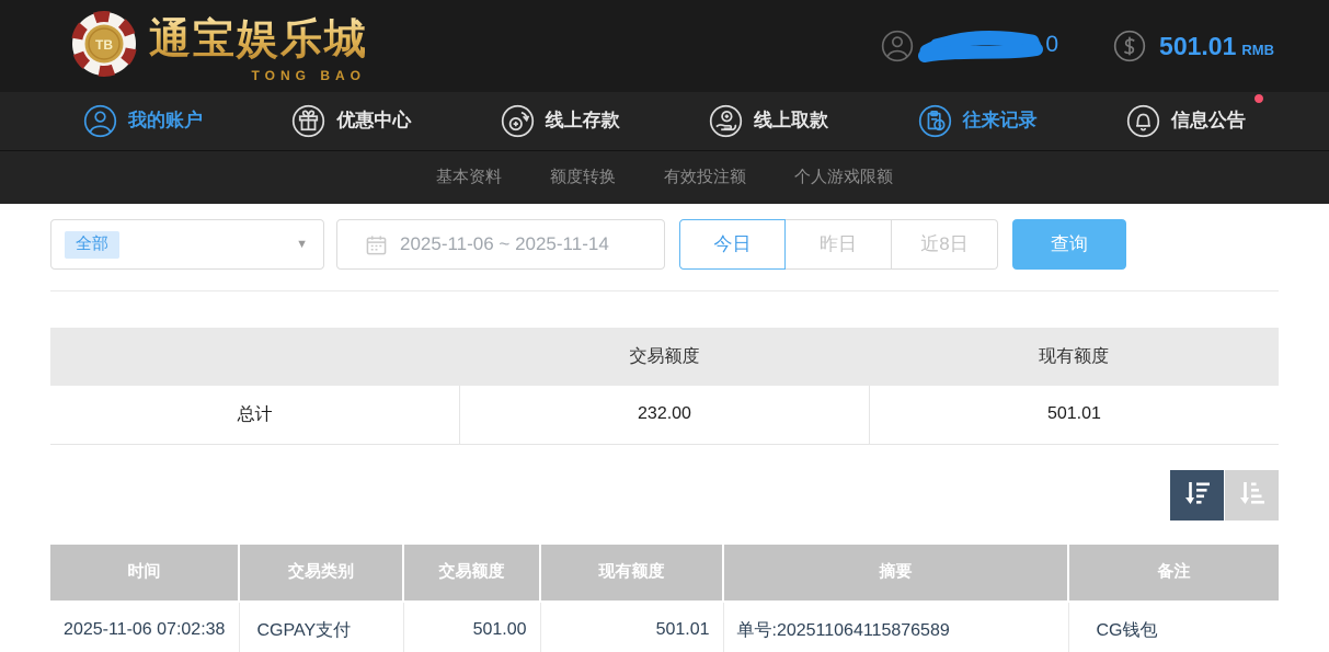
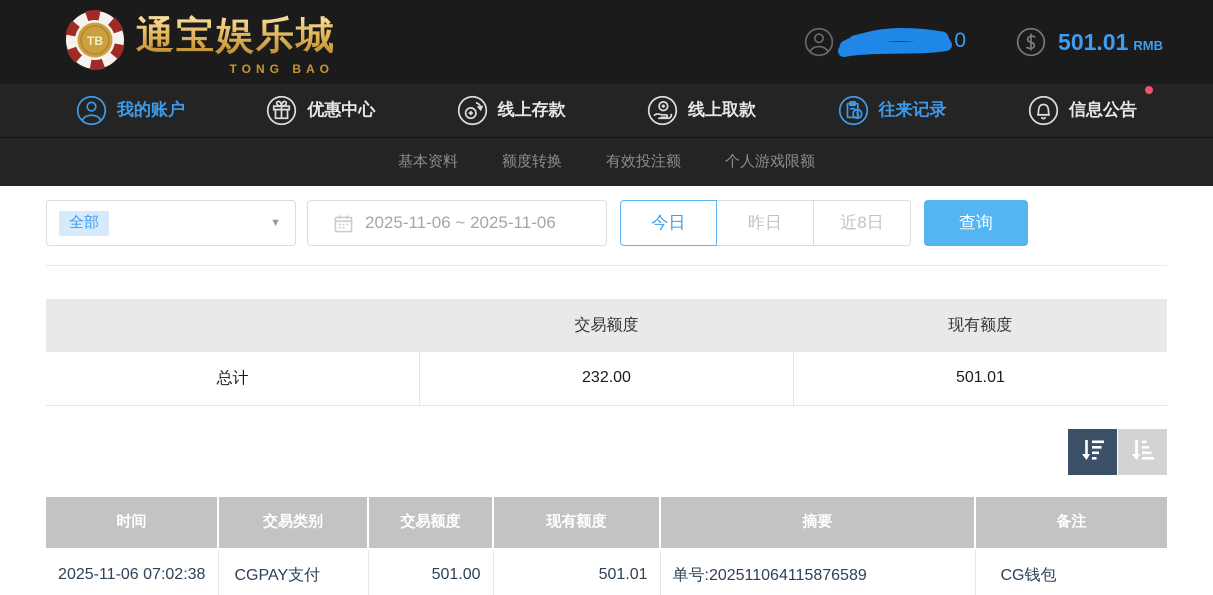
  TB
  通宝娱乐城
  TONG BAO
  0
  501.01
  RMB
  我的账户
  优惠中心
  线上存款
  线上取款
  往来记录
  信息公告
  基本资料
  额度转换
  有效投注额
  个人游戏限额
  全部
  ▼
- 2025-11-06 ~ 2025-11-14
+ 2025-11-06 ~ 2025-11-06
  今日
  昨日
  近8日
  查询
  	交易额度	现有额度
  总计	232.00	501.01
  时间	交易类别	交易额度	现有额度	摘要	备注
  2025-11-06 07:02:38	CGPAY支付	501.00	501.01	单号:202511064115876589	CG钱包
